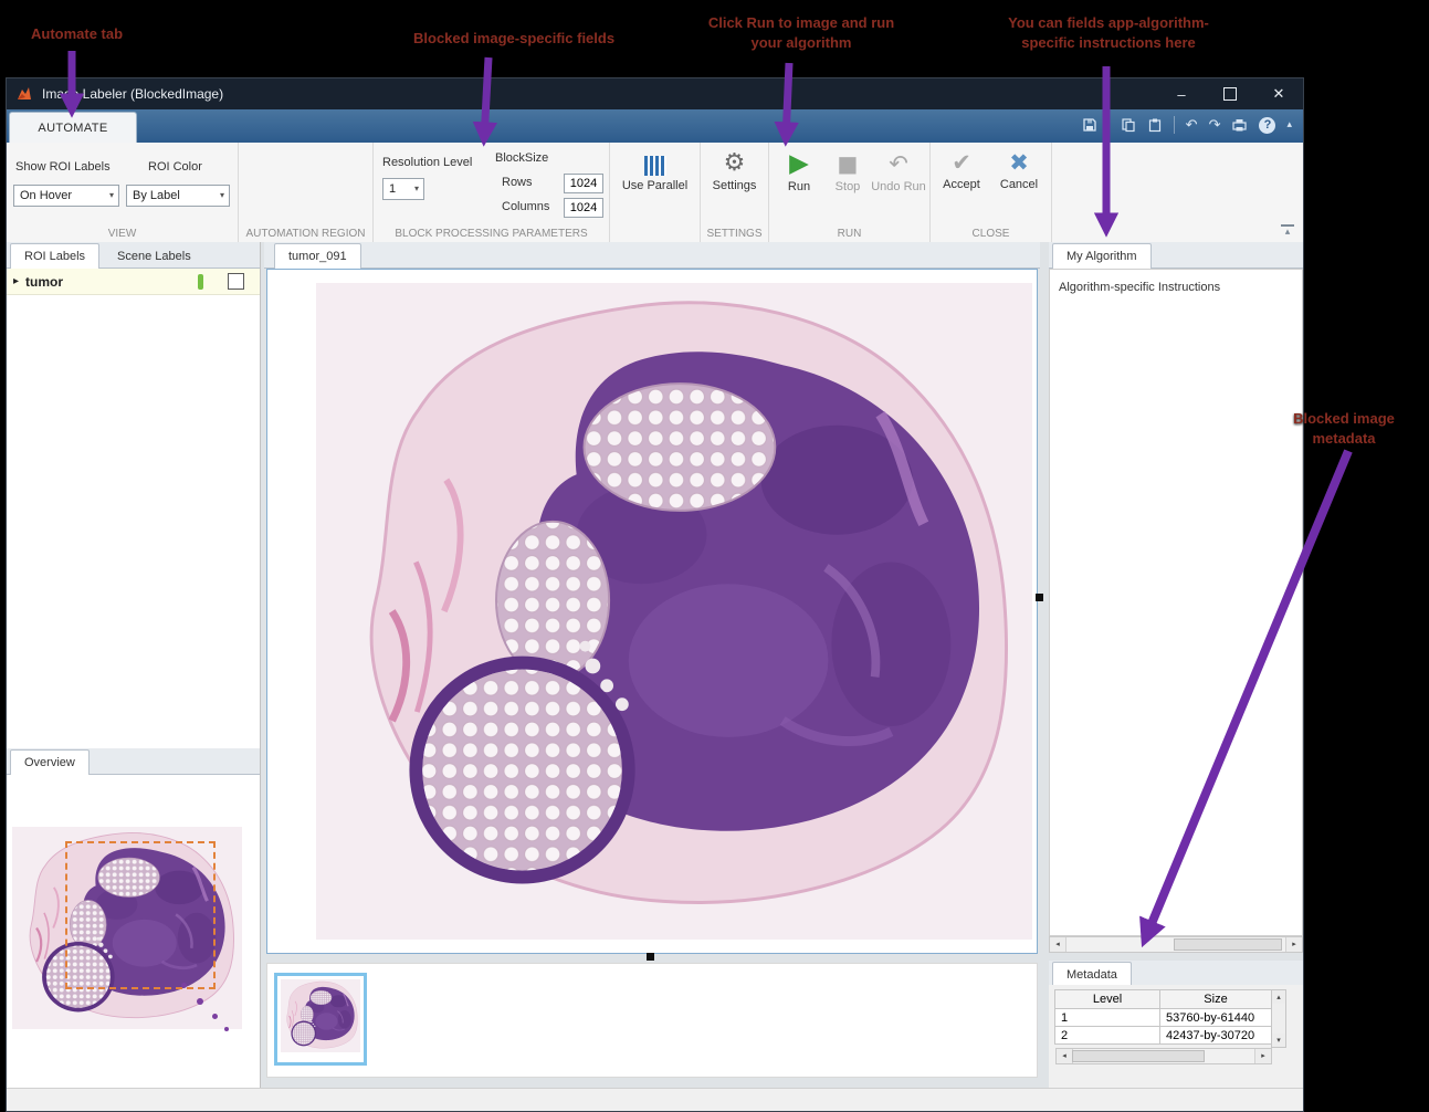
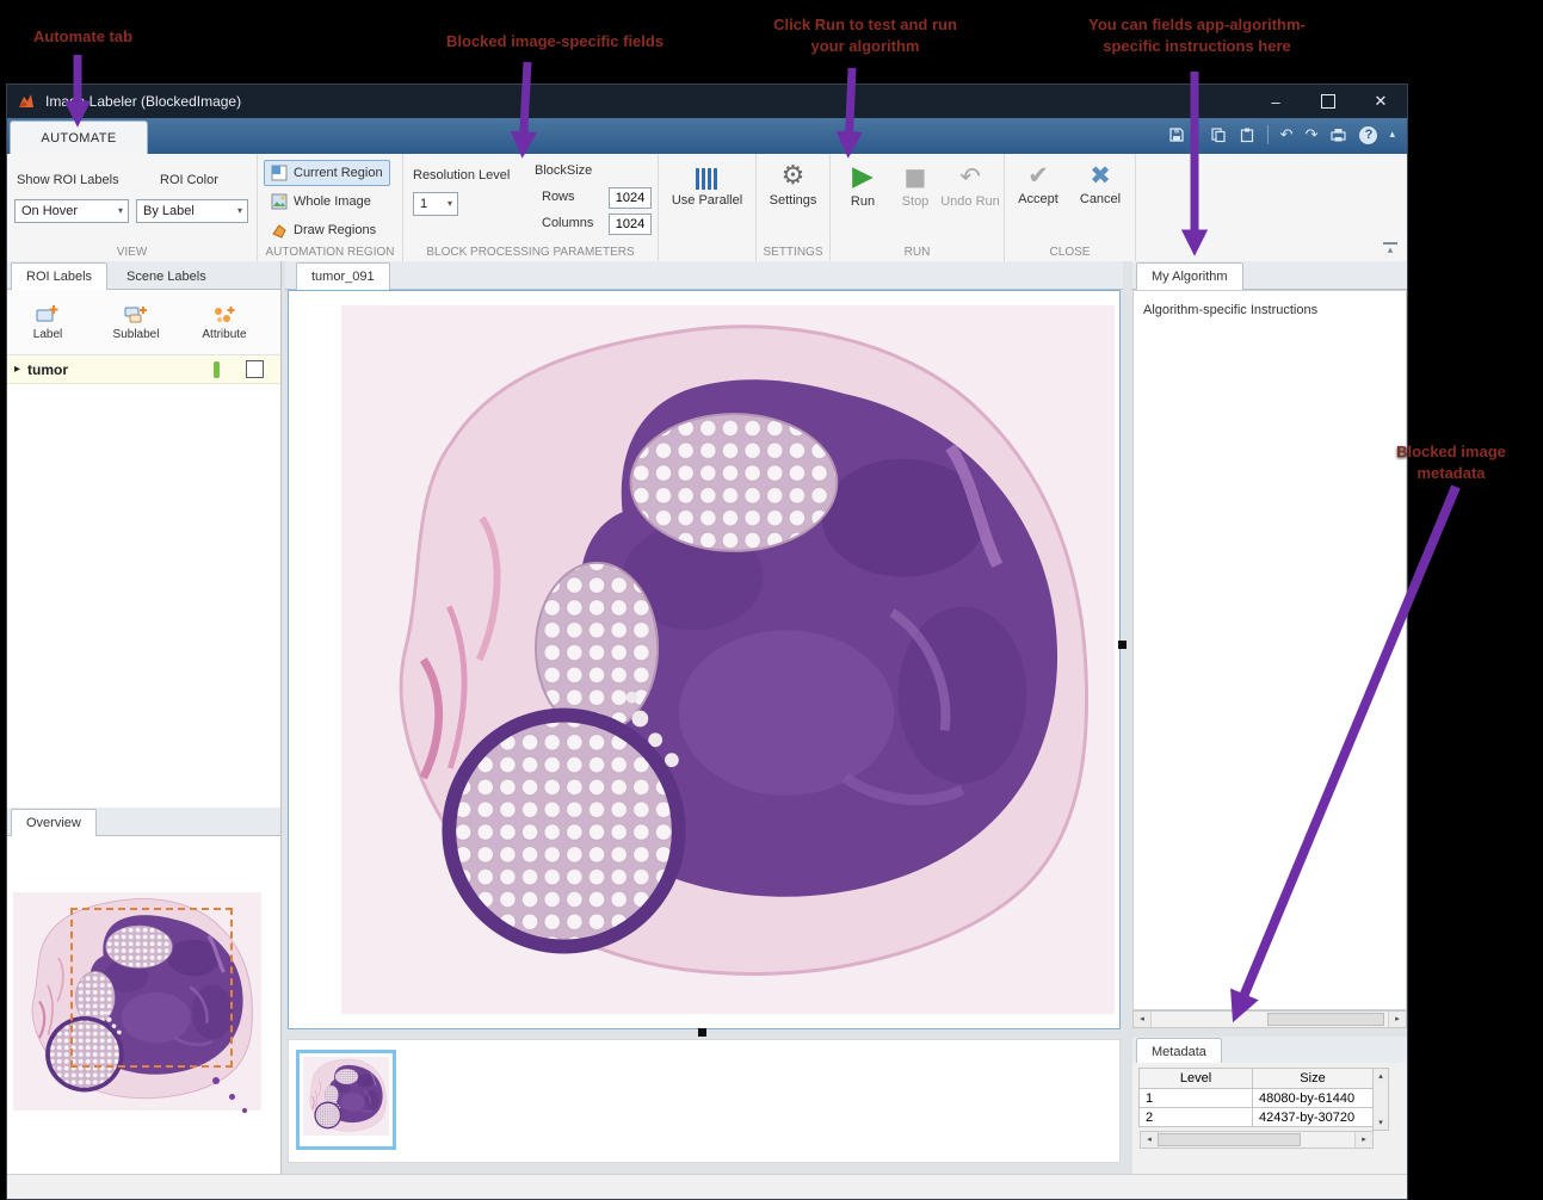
  Automate tab
  Blocked image-specific fields
- Click Run to image and run your algorithm
+ Click Run to test and run your algorithm
  You can fields app-algorithm-specific instructions here
  Blocked image metadata
  Imag Labeler (BlockedImage)
  –
  ✕
  AUTOMATE
  ↶
  ↷
  ?
  ▴
  Show ROI Labels
  ROI Color
  On Hover
  ▾
  By Label
  ▾
  VIEW
+ Current Region
+ Whole Image
+ Draw Regions
  AUTOMATION REGION
  Resolution Level
  1
  ▾
  BlockSize
  Rows
  1024
  Columns
  1024
  BLOCK PROCESSING PARAMETERS
  Use Parallel
  ⚙
  Settings
  SETTINGS
  ▶
  Run
  ■
  Stop
  ↶
  Undo Run
  RUN
  ✔
  Accept
  ✖
  Cancel
  CLOSE
  ▴
  ROI Labels
  Scene Labels
+ Label
+ Sublabel
+ Attribute
  ▸
  tumor
  Overview
  tumor_091
  My Algorithm
  Algorithm-specific Instructions
  ◂
  ▸
  Metadata
  Level
  Size
  1
- 53760-by-61440
+ 48080-by-61440
  2
  42437-by-30720
  ▴
  ▾
  ◂
  ▸
